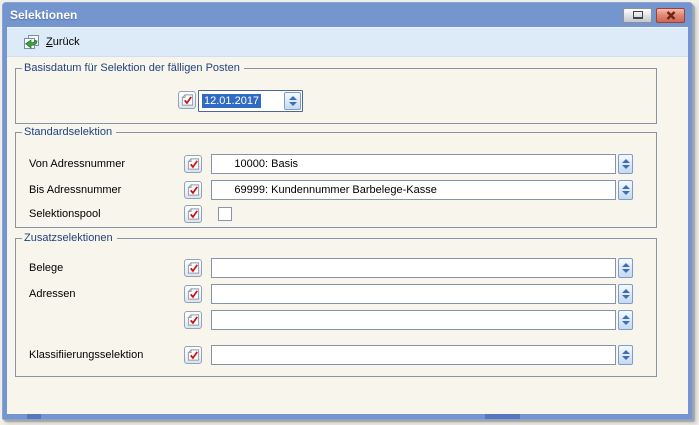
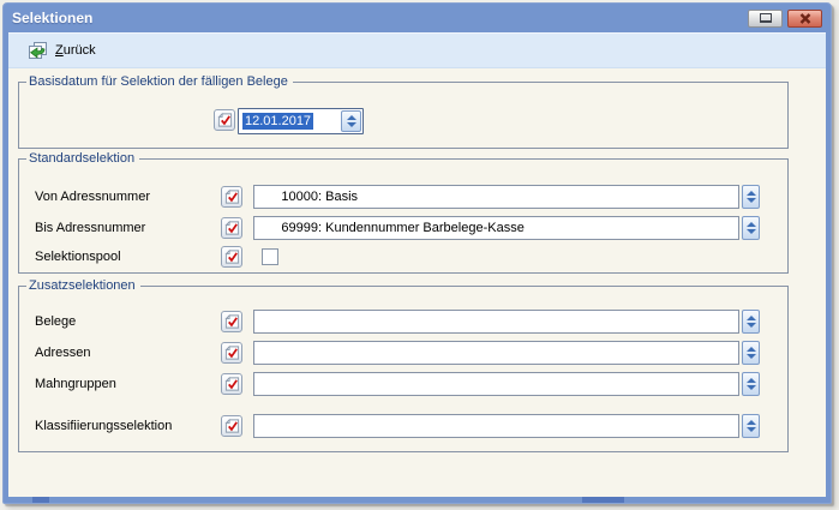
  Selektionen
  Zurück
- Basisdatum für Selektion der fälligen Posten
+ Basisdatum für Selektion der fälligen Belege
  12.01.2017
  Standardselektion
  Von Adressnummer
  10000: Basis
  Bis Adressnummer
  69999: Kundennummer Barbelege-Kasse
  Selektionspool
  Zusatzselektionen
  Belege
  Adressen
+ Mahngruppen
  Klassifiierungsselektion
